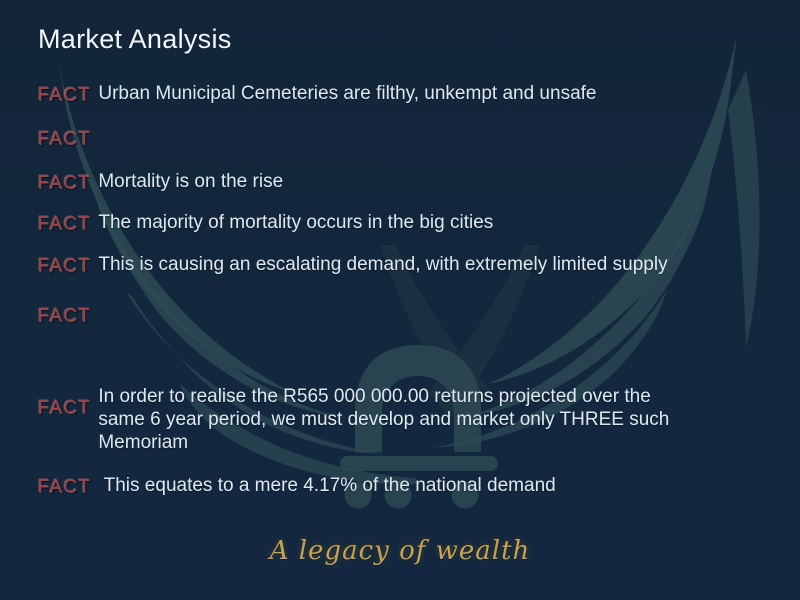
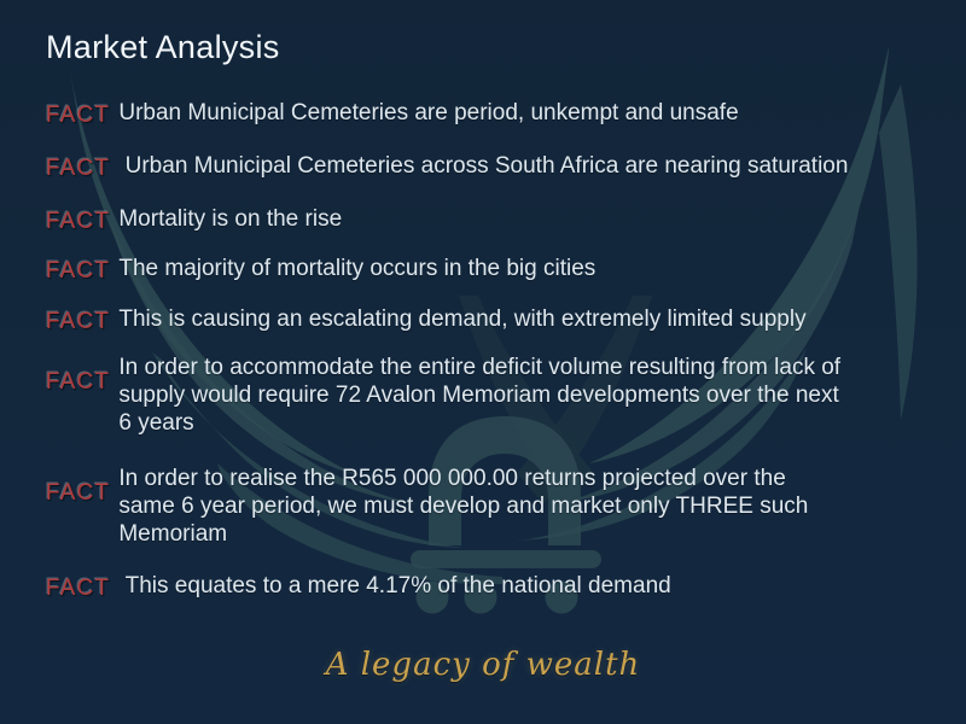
  Market Analysis
  FACT
- Urban Municipal Cemeteries are filthy, unkempt and unsafe
+ Urban Municipal Cemeteries are period, unkempt and unsafe
  FACT
+ Urban Municipal Cemeteries across South Africa are nearing saturation
  FACT
  Mortality is on the rise
  FACT
  The majority of mortality occurs in the big cities
  FACT
  This is causing an escalating demand, with extremely limited supply
  FACT
+ In order to accommodate the entire deficit volume resulting from lack of
+ supply would require 72 Avalon Memoriam developments over the next
+ 6 years
  FACT
  In order to realise the R565 000 000.00 returns projected over the
  same 6 year period, we must develop and market only THREE such
  Memoriam
  FACT
  This equates to a mere 4.17% of the national demand
  A legacy of wealth
